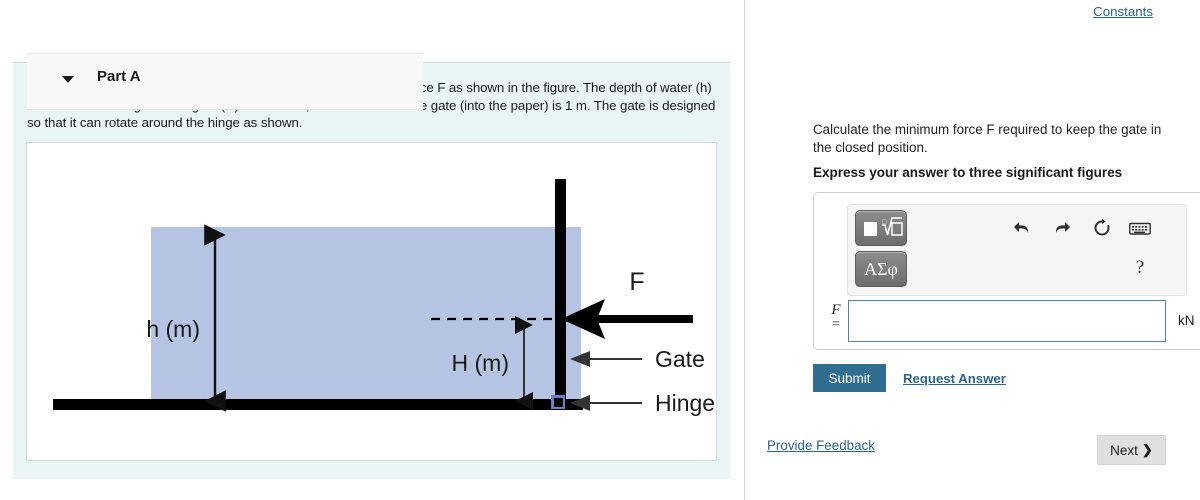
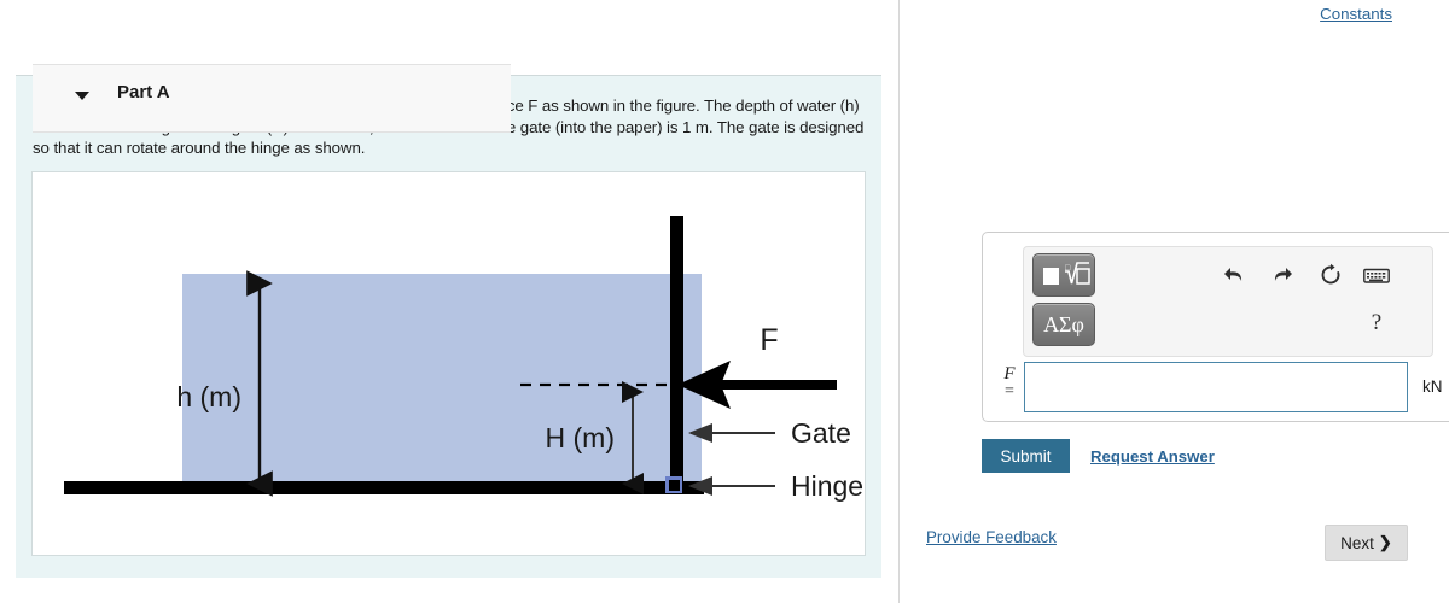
  h (m)
  H (m)
  F
  Gate
  Hinge
  Constants
  Part A
- Calculate the minimum force F required to keep the gate in the closed position.
- Express your answer to three significant figures
  ΑΣφ
  ?
  F
  =
  kN
  Submit
  Request Answer
  Provide Feedback
  Next
  ❯
